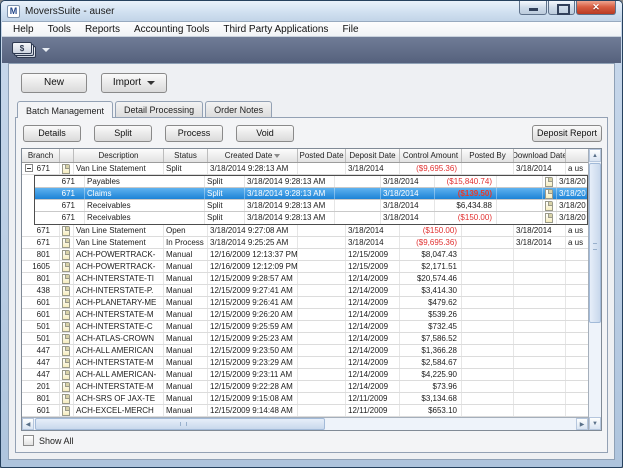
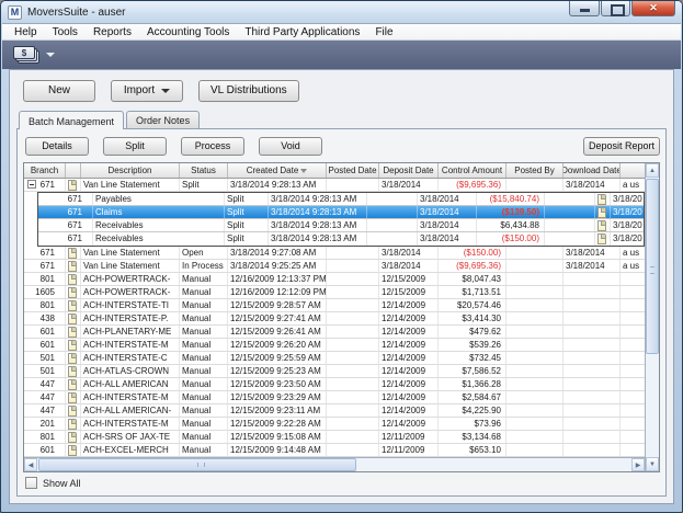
  M
  MoversSuite - auser
  Help
  Tools
  Reports
  Accounting Tools
  Third Party Applications
  File
  $
  New
  Import
+ VL Distributions
  Batch Management
- Detail Processing
  Order Notes
  Details
  Split
  Process
  Void
  Deposit Report
  Branch
  Description
  Status
  Created Date
  Posted Date
  Deposit Date
  Control Amount
  Posted By
  Download Date
  671
  Van Line Statement
  Split
  3/18/2014 9:28:13 AM
  3/18/2014
  ($9,695.36)
  3/18/2014
  a us
  671
  Payables
  Split
  3/18/2014 9:28:13 AM
  3/18/2014
  ($15,840.74)
  3/18/20
  671
  Claims
  Split
  3/18/2014 9:28:13 AM
  3/18/2014
  ($139.50)
  3/18/20
  671
  Receivables
  Split
  3/18/2014 9:28:13 AM
  3/18/2014
  $6,434.88
  3/18/20
  671
  Receivables
  Split
  3/18/2014 9:28:13 AM
  3/18/2014
  ($150.00)
  3/18/20
  671
  Van Line Statement
  Open
  3/18/2014 9:27:08 AM
  3/18/2014
  ($150.00)
  3/18/2014
  a us
  671
  Van Line Statement
  In Process
  3/18/2014 9:25:25 AM
  3/18/2014
  ($9,695.36)
  3/18/2014
  a us
  801
  ACH-POWERTRACK-
  Manual
  12/16/2009 12:13:37 PM
  12/15/2009
  $8,047.43
  1605
  ACH-POWERTRACK-
  Manual
  12/16/2009 12:12:09 PM
  12/15/2009
- $2,171.51
+ $1,713.51
  801
  ACH-INTERSTATE-TI
  Manual
  12/15/2009 9:28:57 AM
  12/14/2009
  $20,574.46
  438
  ACH-INTERSTATE-P.
  Manual
  12/15/2009 9:27:41 AM
  12/14/2009
  $3,414.30
  601
  ACH-PLANETARY-ME
  Manual
  12/15/2009 9:26:41 AM
  12/14/2009
  $479.62
  601
  ACH-INTERSTATE-M
  Manual
  12/15/2009 9:26:20 AM
  12/14/2009
  $539.26
  501
  ACH-INTERSTATE-C
  Manual
  12/15/2009 9:25:59 AM
  12/14/2009
  $732.45
  501
  ACH-ATLAS-CROWN
  Manual
  12/15/2009 9:25:23 AM
  12/14/2009
  $7,586.52
  447
  ACH-ALL AMERICAN
  Manual
  12/15/2009 9:23:50 AM
  12/14/2009
  $1,366.28
  447
  ACH-INTERSTATE-M
  Manual
  12/15/2009 9:23:29 AM
  12/14/2009
  $2,584.67
  447
  ACH-ALL AMERICAN-
  Manual
  12/15/2009 9:23:11 AM
  12/14/2009
  $4,225.90
  201
  ACH-INTERSTATE-M
  Manual
  12/15/2009 9:22:28 AM
  12/14/2009
  $73.96
  801
  ACH-SRS OF JAX-TE
  Manual
  12/15/2009 9:15:08 AM
  12/11/2009
  $3,134.68
  601
  ACH-EXCEL-MERCH
  Manual
  12/15/2009 9:14:48 AM
  12/11/2009
  $653.10
  Show All
